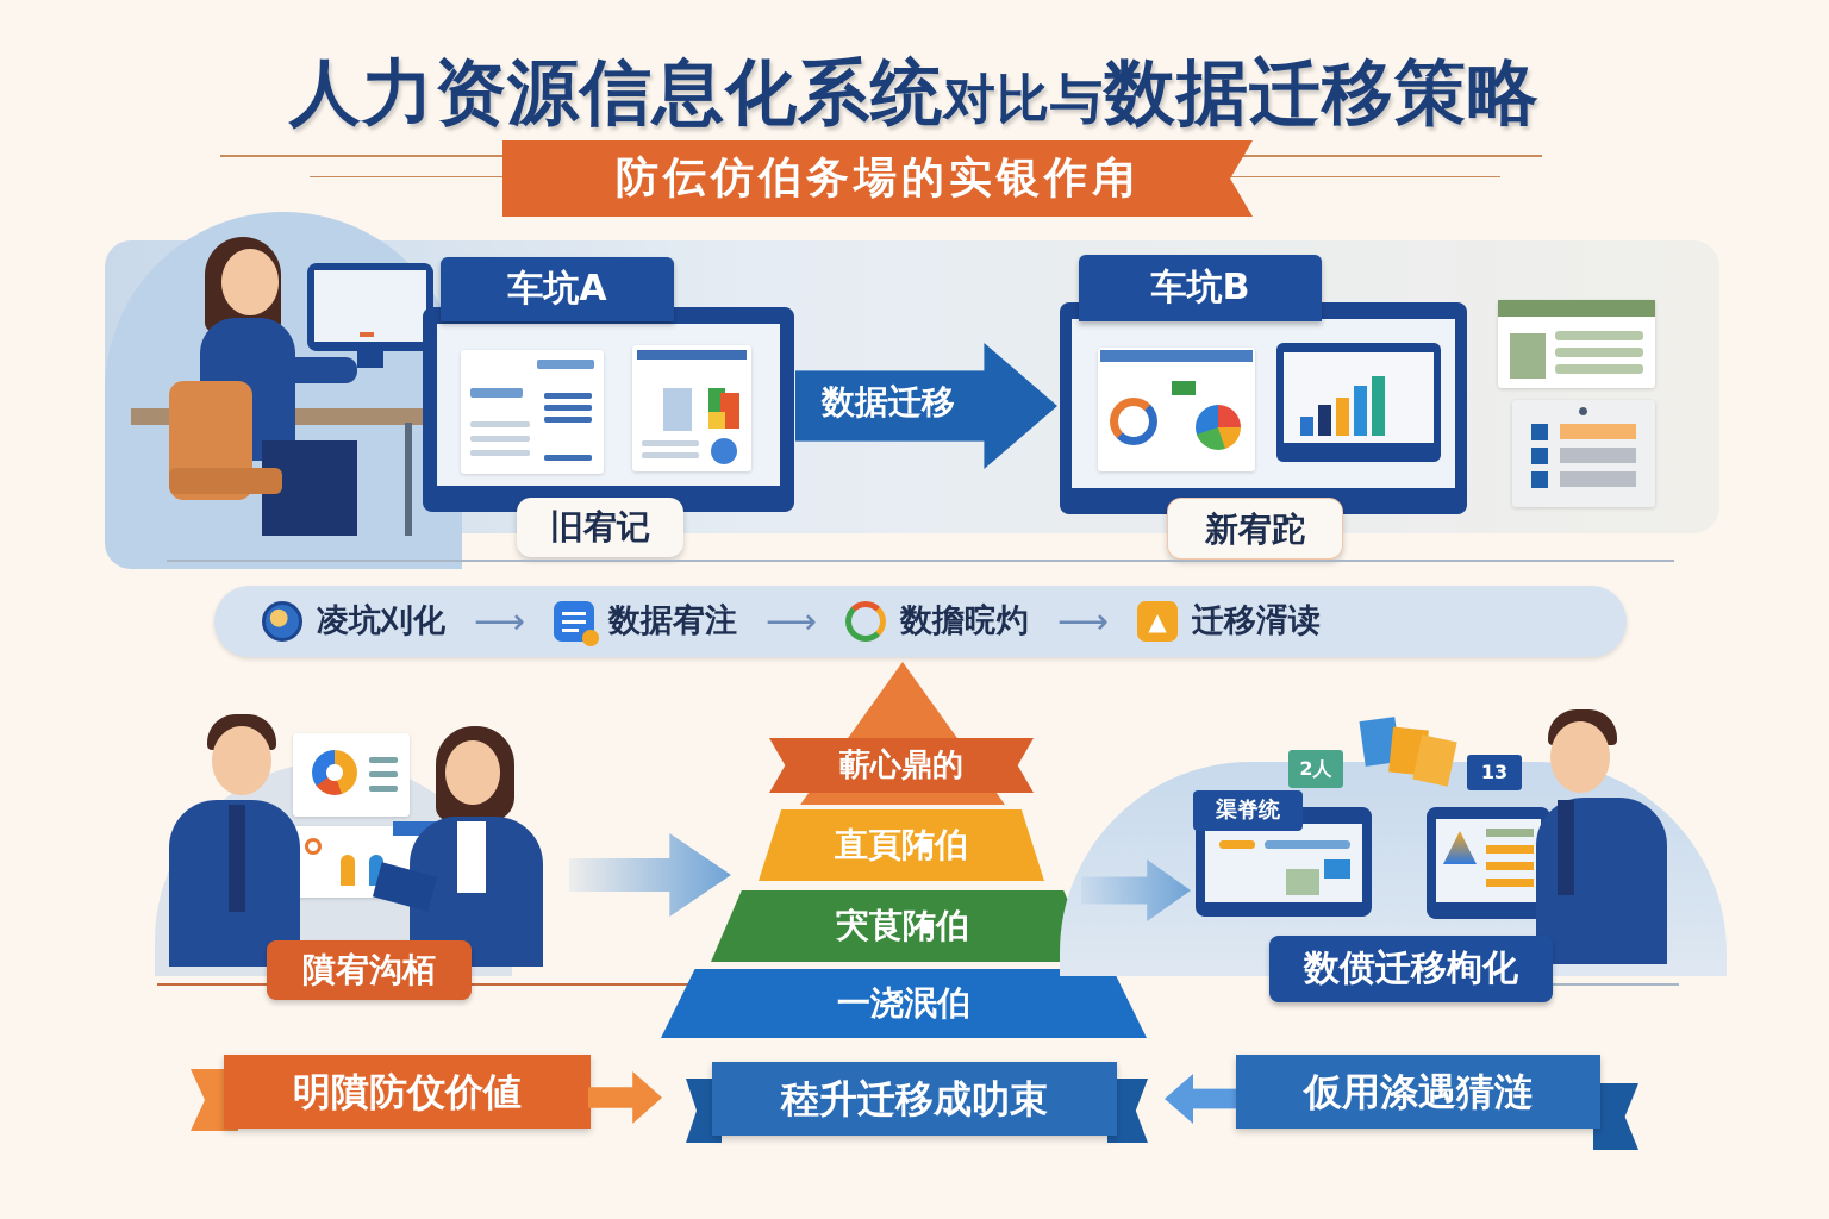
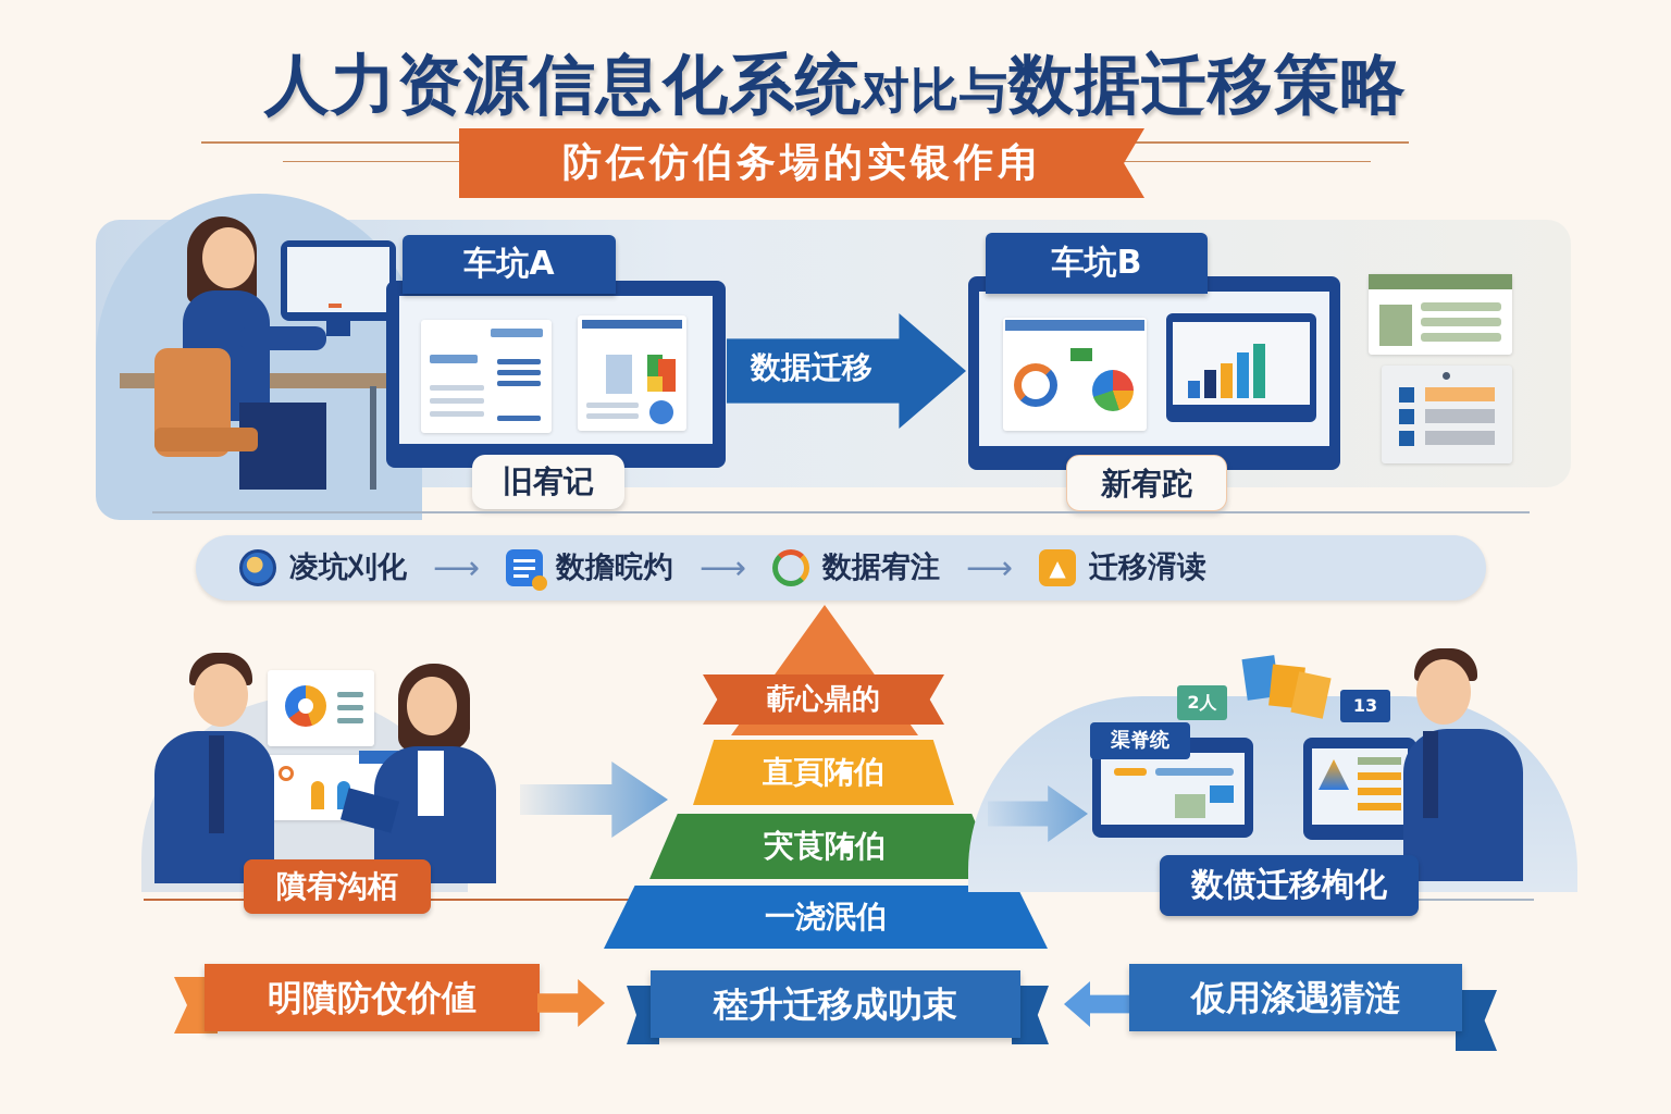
  人力资源信息化系统对比与数据迁移策略
  防伝仿伯务場的实银作甪
  车坑A
  旧宥记
  数据迁移
  车坑B
  新宥跎
  凌坑刈化
  ⟶
- 数据宥注
+ 数擔晥灼
  ⟶
- 数擔晥灼
+ 数据宥注
  ⟶
  ▲
  迁移湑读
  隫宥沟栢
  蔪心鼎的
  直頁陏伯
  宊茛陏伯
  一浇泯伯
  渠脊统
  2人
  13
  数偾迁移栒化
  明隫防伩价値
  稑升迁移成叻束
  仮用涤遇猜涟
